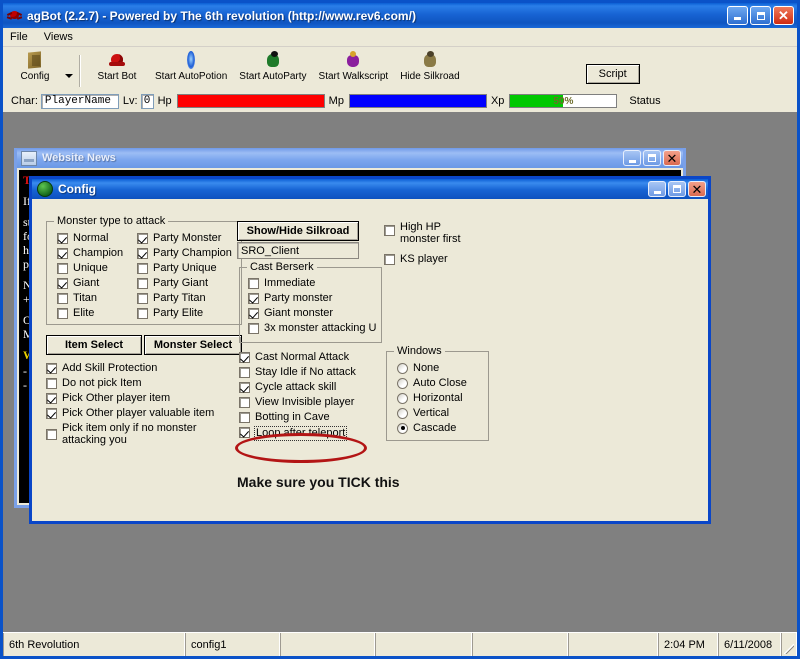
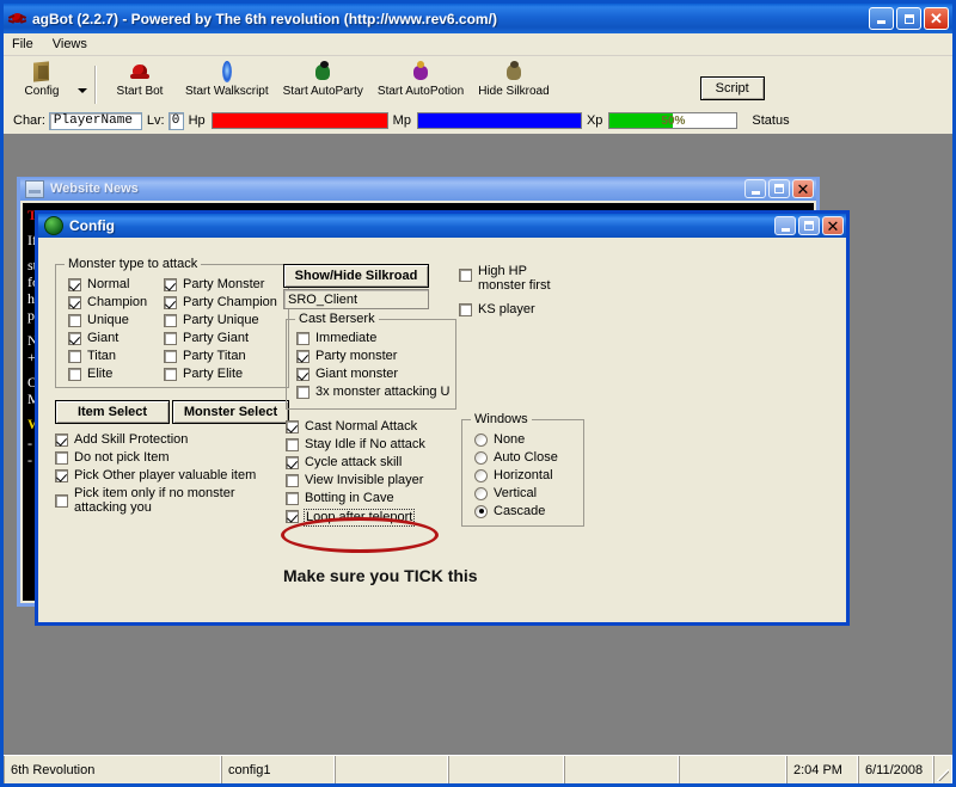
  agBot (2.2.7) - Powered by The 6th revolution (http://www.rev6.com/)
  ✕
  File
  Views
  Config
  Start Bot
- Start AutoPotion
+ Start Walkscript
  Start AutoParty
- Start Walkscript
+ Start AutoPotion
  Hide Silkroad
  Script
  Char:
  PlayerName
  Lv:
  0
  Hp
  Mp
  Xp
  50%
  Status
  Website News
  ✕
  +
  -
  -
  Config
  ✕
  Monster type to attack
  Normal
  Champion
  Unique
  Giant
  Titan
  Elite
  Party Monster
  Party Champion
  Party Unique
  Party Giant
  Party Titan
  Party Elite
  Item Select
  Monster Select
  Add Skill Protection
  Do not pick Item
- Pick Other player item
  Pick Other player valuable item
  Pick item only if no monster attacking you
  Show/Hide Silkroad
  SRO_Client
  Cast Berserk
  Immediate
  Party monster
  Giant monster
  3x monster attacking U
  Cast Normal Attack
  Stay Idle if No attack
  Cycle attack skill
  View Invisible player
  Botting in Cave
  Loop after teleport
  High HP
  monster first
  KS player
  Windows
  None
  Auto Close
  Horizontal
  Vertical
  Cascade
  Make sure you TICK this
  6th Revolution
  config1
  2:04 PM
  6/11/2008
